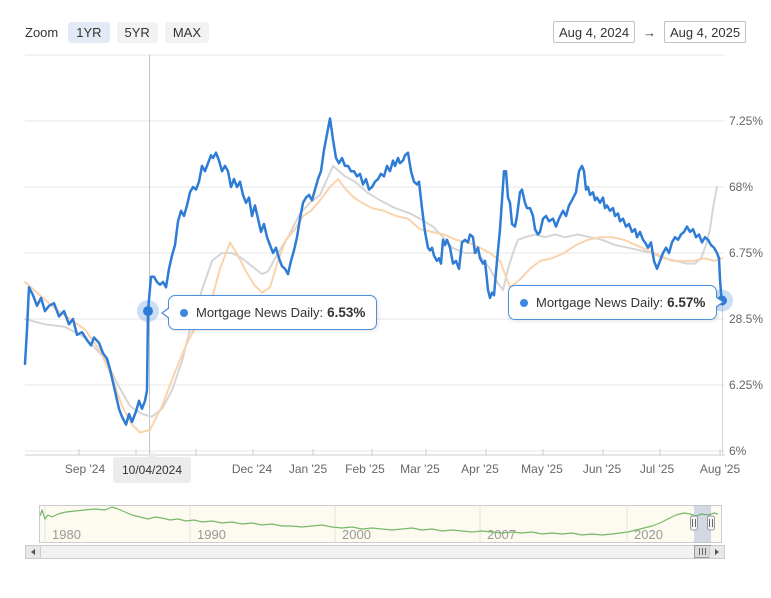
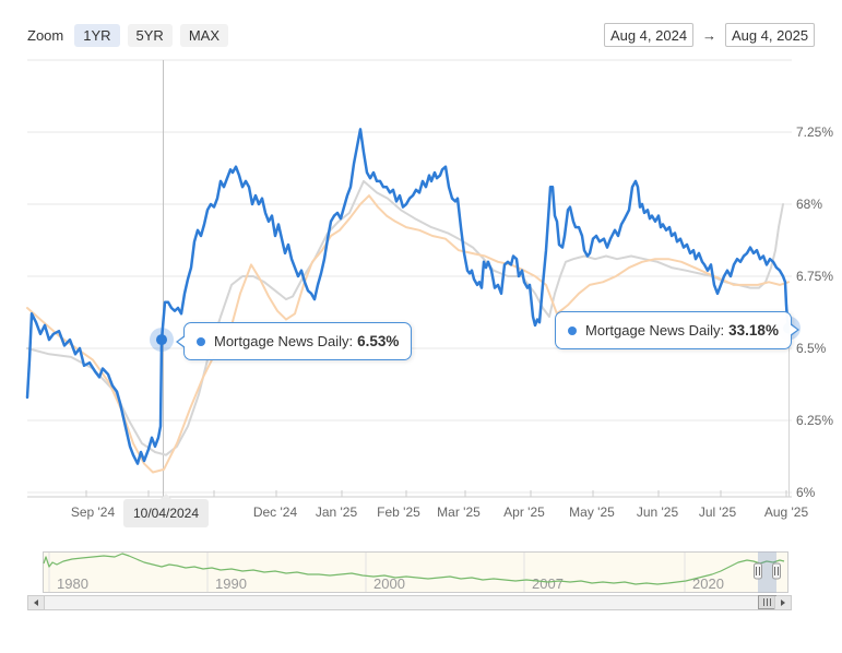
  7.25%
  68%
  6.75%
- 28.5%
+ 6.5%
  6.25%
  6%
  Sep '24
  Dec '24
  Jan '25
  Feb '25
  Mar '25
  Apr '25
  May '25
  Jun '25
  Jul '25
  Aug '25
  1980
  1990
  2000
  2007
  2020
  Zoom
  1YR
  5YR
  MAX
  Aug 4, 2024
  →
  Aug 4, 2025
  Mortgage News Daily:
  6.53%
  Mortgage News Daily:
- 6.57%
+ 33.18%
  10/04/2024
